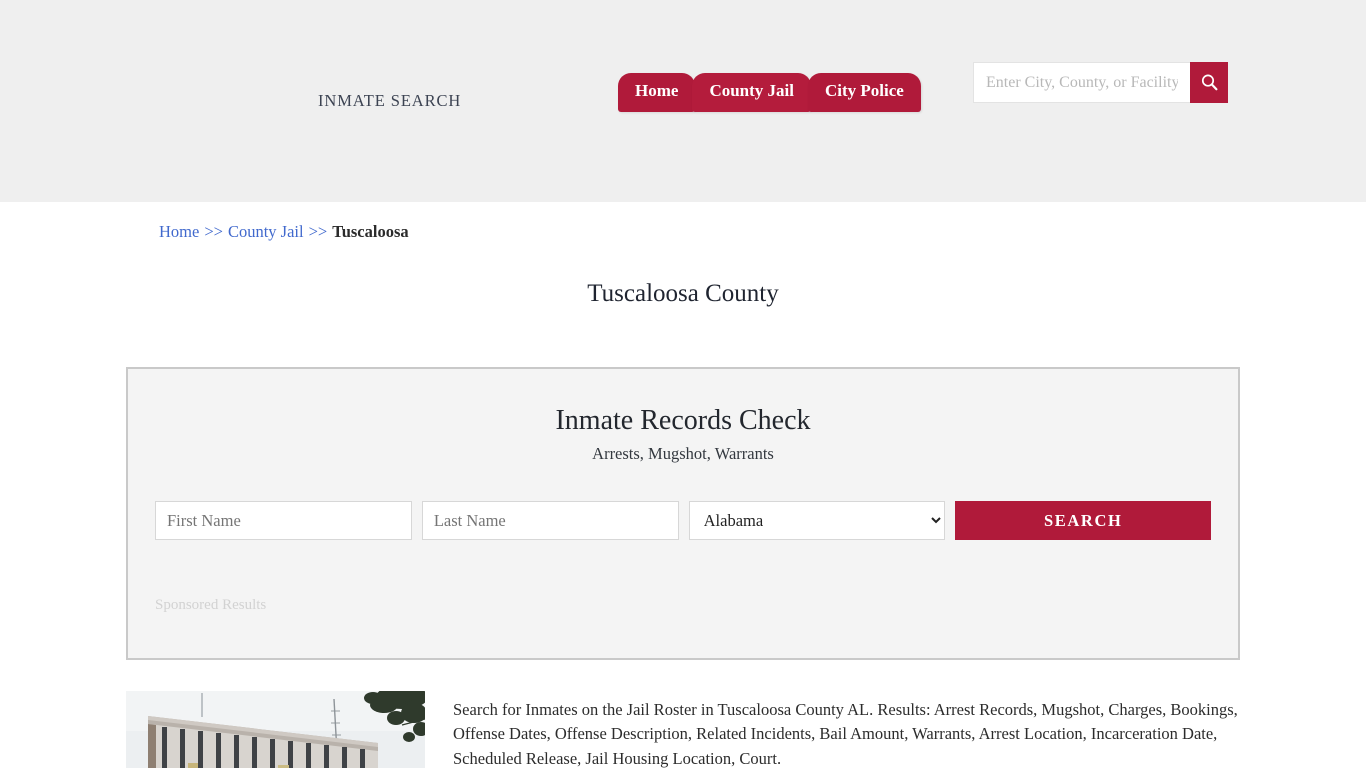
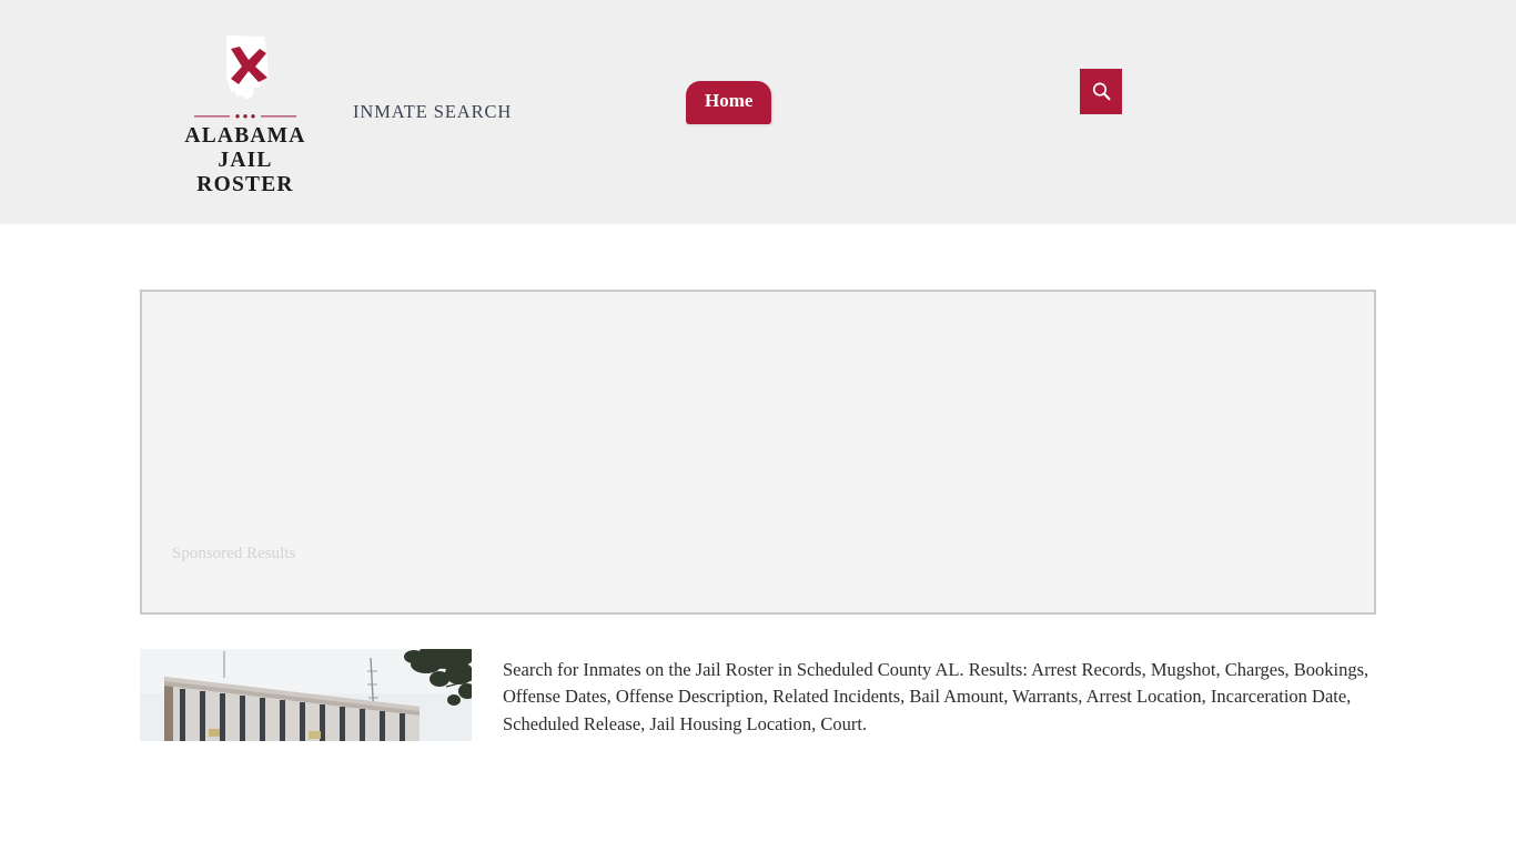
+ ALABAMA
+ JAIL ROSTER
  INMATE SEARCH
  Home
- County Jail
- City Police
- Enter City, County, or Facility
- Home >> County Jail >> Tuscaloosa
- Tuscaloosa County
- Inmate Records Check
- Arrests, Mugshot, Warrants
- First Name
- Last Name
- Alabama
- SEARCH
  Sponsored Results
- Search for Inmates on the Jail Roster in Tuscaloosa County AL. Results: Arrest Records, Mugshot, Charges, Bookings, Offense Dates, Offense Description, Related Incidents, Bail Amount, Warrants, Arrest Location, Incarceration Date, Scheduled Release, Jail Housing Location, Court.
+ Search for Inmates on the Jail Roster in Scheduled County AL. Results: Arrest Records, Mugshot, Charges, Bookings, Offense Dates, Offense Description, Related Incidents, Bail Amount, Warrants, Arrest Location, Incarceration Date, Scheduled Release, Jail Housing Location, Court.
